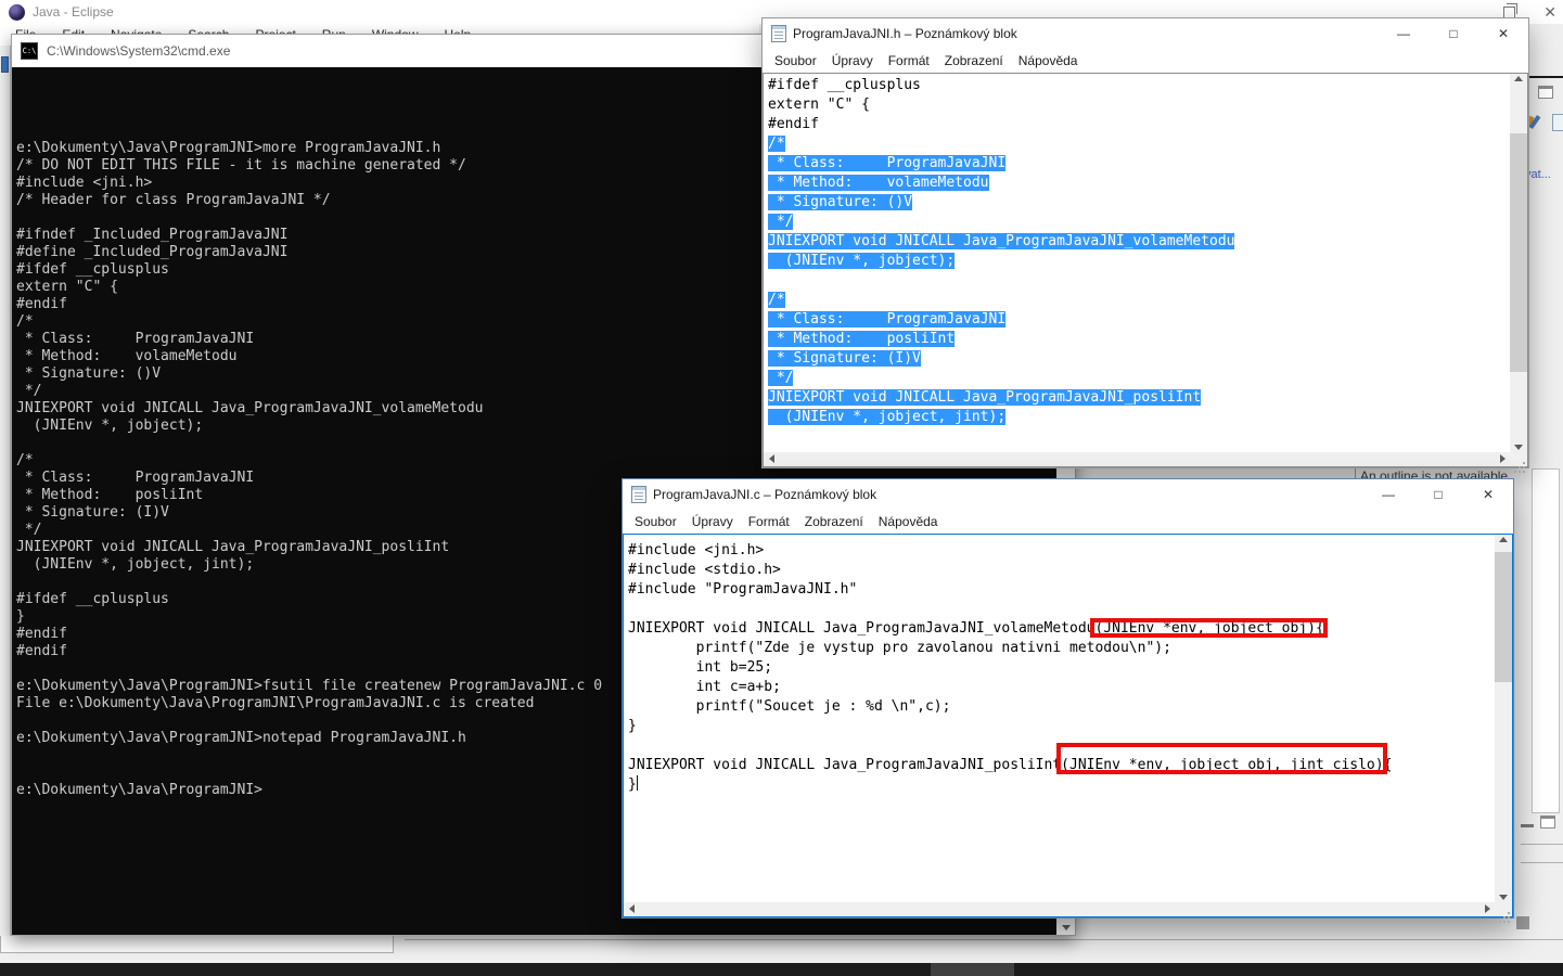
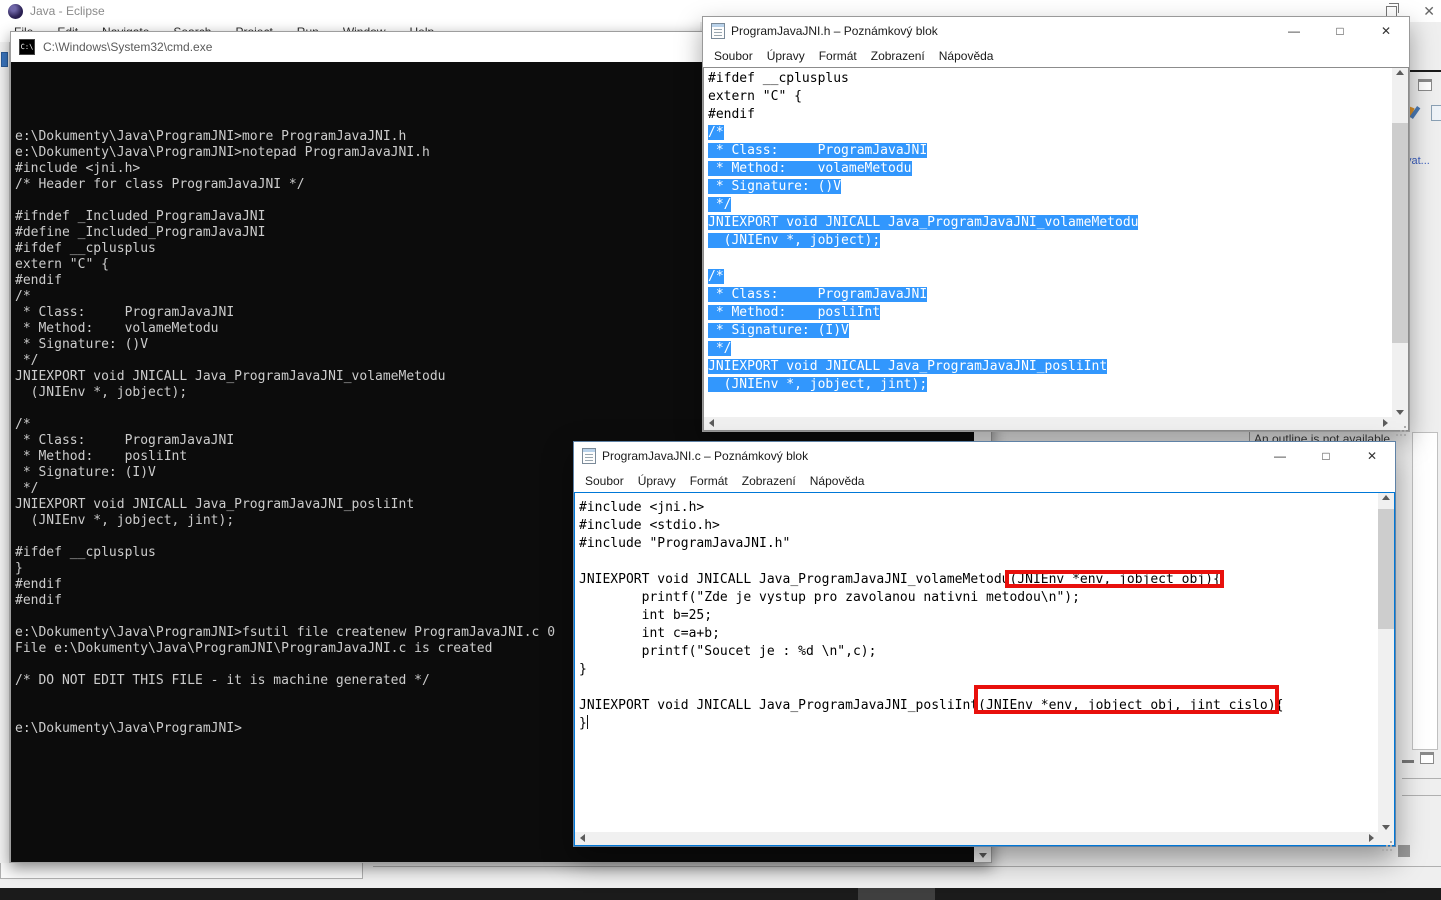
  Java - Eclipse
  ✕
  at...
  An outline is not available.
  C:\
  C:\Windows\System32\cmd.exe
  e:\Dokumenty\Java\ProgramJNI>more ProgramJavaJNI.h
- /* DO NOT EDIT THIS FILE - it is machine generated */
+ e:\Dokumenty\Java\ProgramJNI>notepad ProgramJavaJNI.h
  #include <jni.h>
  /* Header for class ProgramJavaJNI */
  #ifndef _Included_ProgramJavaJNI
  #define _Included_ProgramJavaJNI
  #ifdef __cplusplus
  extern "C" {
  #endif
  /*
  * Class: ProgramJavaJNI
  * Method: volameMetodu
  * Signature: ()V
  */
  JNIEXPORT void JNICALL Java_ProgramJavaJNI_volameMetodu
  (JNIEnv *, jobject);
  /*
  * Class: ProgramJavaJNI
  * Method: posliInt
  * Signature: (I)V
  */
  JNIEXPORT void JNICALL Java_ProgramJavaJNI_posliInt
  (JNIEnv *, jobject, jint);
  #ifdef __cplusplus
  }
  #endif
  #endif
  e:\Dokumenty\Java\ProgramJNI>fsutil file createnew ProgramJavaJNI.c 0
  File e:\Dokumenty\Java\ProgramJNI\ProgramJavaJNI.c is created
- e:\Dokumenty\Java\ProgramJNI>notepad ProgramJavaJNI.h
+ /* DO NOT EDIT THIS FILE - it is machine generated */
  e:\Dokumenty\Java\ProgramJNI>
  ProgramJavaJNI.h – Poznámkový blok
  —
  □
  ✕
  Soubor
  Úpravy
  Formát
  Zobrazení
  Nápověda
  #ifdef __cplusplus
  extern "C" {
  #endif
  /*
  * Class: ProgramJavaJNI
  * Method: volameMetodu
  * Signature: ()V
  */
  JNIEXPORT void JNICALL Java_ProgramJavaJNI_volameMetodu
  (JNIEnv *, jobject);
  /*
  * Class: ProgramJavaJNI
  * Method: posliInt
  * Signature: (I)V
  */
  JNIEXPORT void JNICALL Java_ProgramJavaJNI_posliInt
  (JNIEnv *, jobject, jint);
  ProgramJavaJNI.c – Poznámkový blok
  —
  □
  ✕
  Soubor
  Úpravy
  Formát
  Zobrazení
  Nápověda
  #include <jni.h>
  #include <stdio.h>
  #include "ProgramJavaJNI.h"
  JNIEXPORT void JNICALL Java_ProgramJavaJNI_volameMetodu(JNIEnv *env, jobject obj){
  printf("Zde je vystup pro zavolanou nativni metodou\n");
  int b=25;
  int c=a+b;
  printf("Soucet je : %d \n",c);
  }
  JNIEXPORT void JNICALL Java_ProgramJavaJNI_posliInt(JNIEnv *env, jobject obj, jint cislo){
  }
